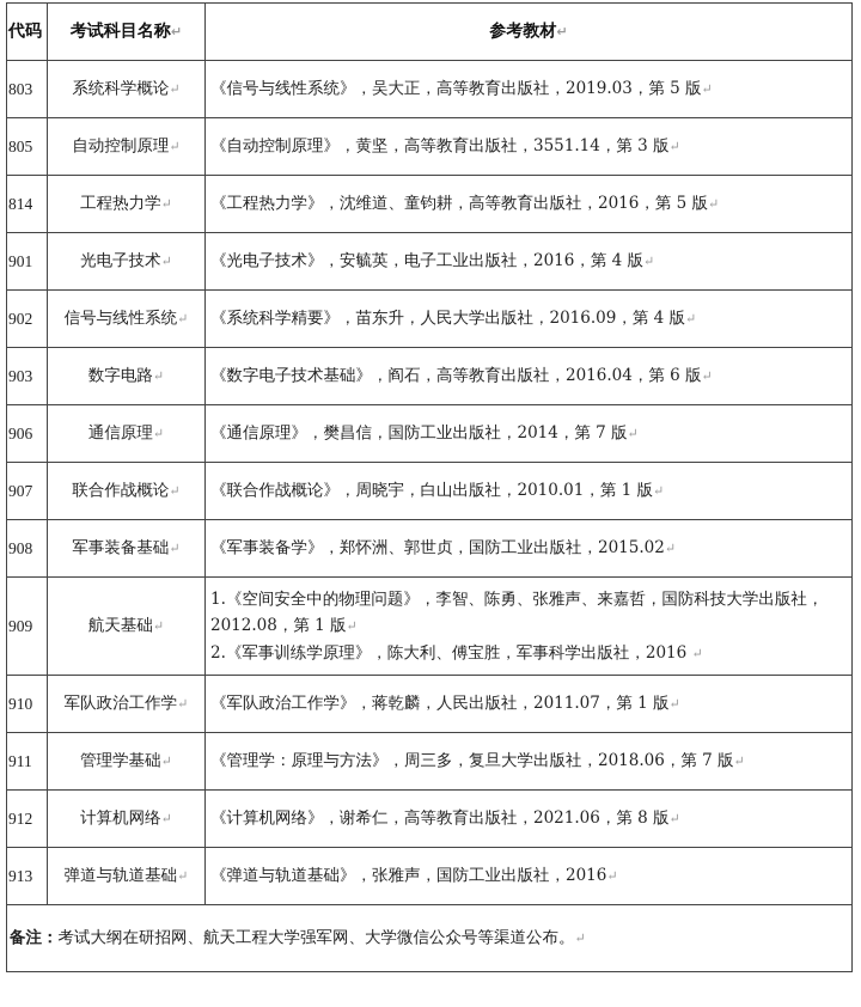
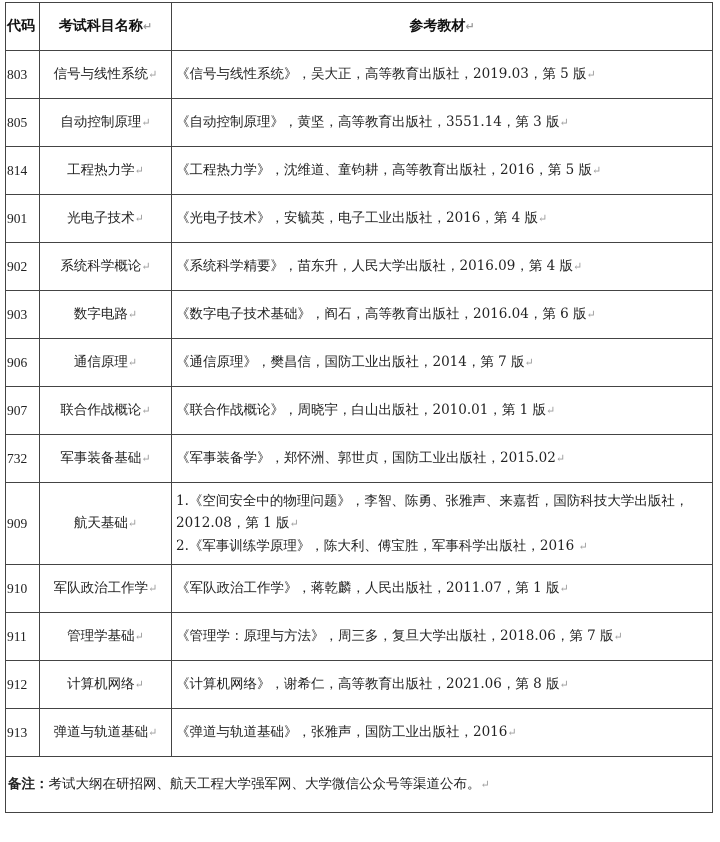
  代码	考试科目名称↵	参考教材↵
- 803	系统科学概论↵	《信号与线性系统》，吴大正，高等教育出版社，2019.03，第 5 版↵
+ 803	信号与线性系统↵	《信号与线性系统》，吴大正，高等教育出版社，2019.03，第 5 版↵
  805	自动控制原理↵	《自动控制原理》，黄坚，高等教育出版社，3551.14，第 3 版↵
  814	工程热力学↵	《工程热力学》，沈维道、童钧耕，高等教育出版社，2016，第 5 版↵
  901	光电子技术↵	《光电子技术》，安毓英，电子工业出版社，2016，第 4 版↵
- 902	信号与线性系统↵	《系统科学精要》，苗东升，人民大学出版社，2016.09，第 4 版↵
+ 902	系统科学概论↵	《系统科学精要》，苗东升，人民大学出版社，2016.09，第 4 版↵
  903	数字电路↵	《数字电子技术基础》，阎石，高等教育出版社，2016.04，第 6 版↵
  906	通信原理↵	《通信原理》，樊昌信，国防工业出版社，2014，第 7 版↵
  907	联合作战概论↵	《联合作战概论》，周晓宇，白山出版社，2010.01，第 1 版↵
- 908	军事装备基础↵	《军事装备学》，郑怀洲、郭世贞，国防工业出版社，2015.02↵
+ 732	军事装备基础↵	《军事装备学》，郑怀洲、郭世贞，国防工业出版社，2015.02↵
  909	航天基础↵	1.《空间安全中的物理问题》，李智、陈勇、张雅声、来嘉哲，国防科技大学出版社，2012.08，第 1 版↵ 2.《军事训练学原理》，陈大利、傅宝胜，军事科学出版社，2016 ↵
  910	军队政治工作学↵	《军队政治工作学》，蒋乾麟，人民出版社，2011.07，第 1 版↵
  911	管理学基础↵	《管理学：原理与方法》，周三多，复旦大学出版社，2018.06，第 7 版↵
  912	计算机网络↵	《计算机网络》，谢希仁，高等教育出版社，2021.06，第 8 版↵
  913	弹道与轨道基础↵	《弹道与轨道基础》，张雅声，国防工业出版社，2016↵
  备注：考试大纲在研招网、航天工程大学强军网、大学微信公众号等渠道公布。↵
